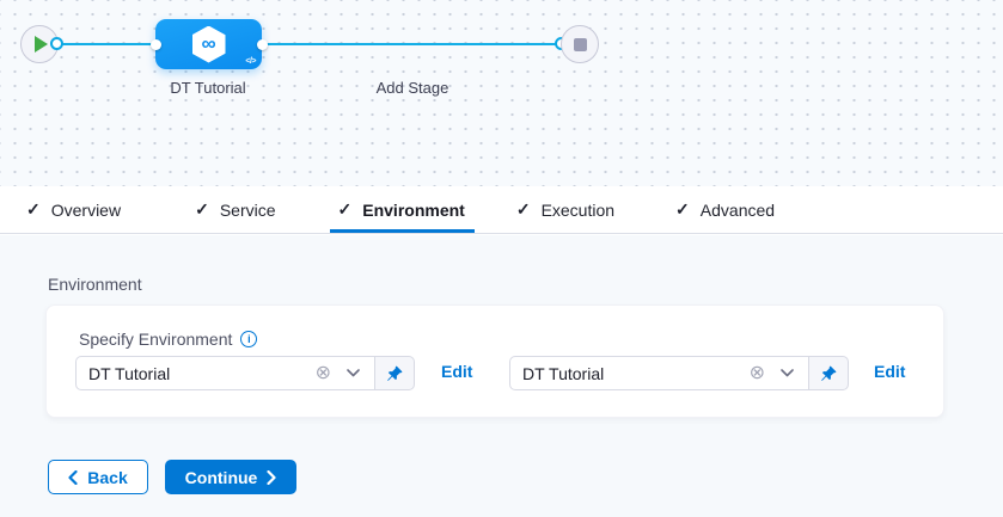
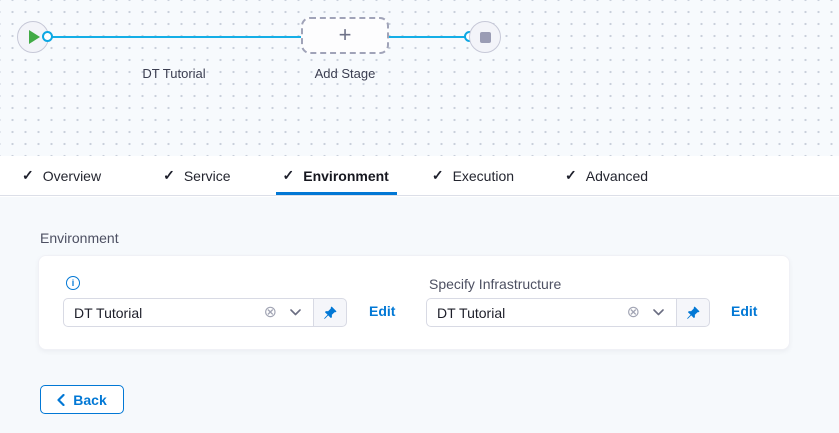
- ∞
  DT Tutorial
+ +
  Add Stage
  ✓
  Overview
  ✓
  Service
  ✓
  Environment
  ✓
  Execution
  ✓
  Advanced
  Environment
- Specify Environment
  i
  DT Tutorial
  ⊗
  Edit
+ Specify Infrastructure
  DT Tutorial
  ⊗
  Edit
  Back
- Continue
